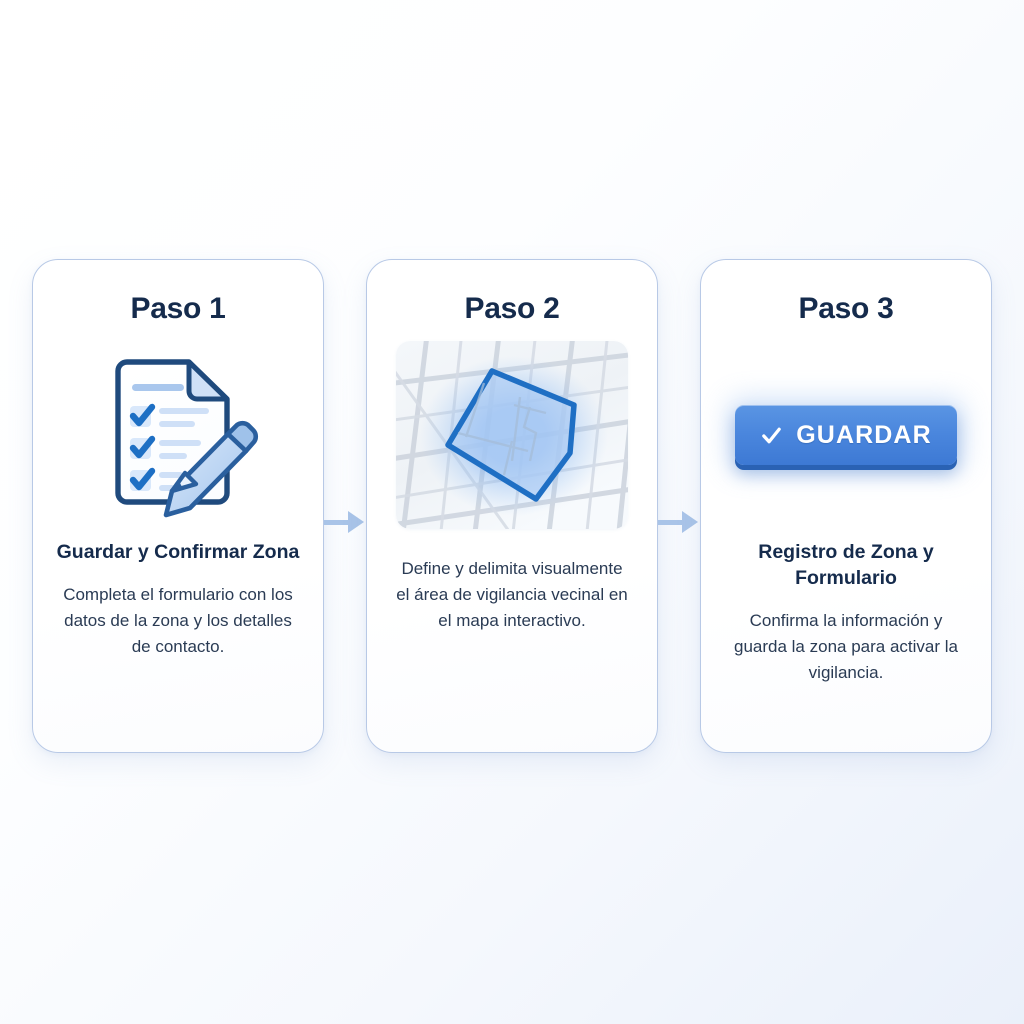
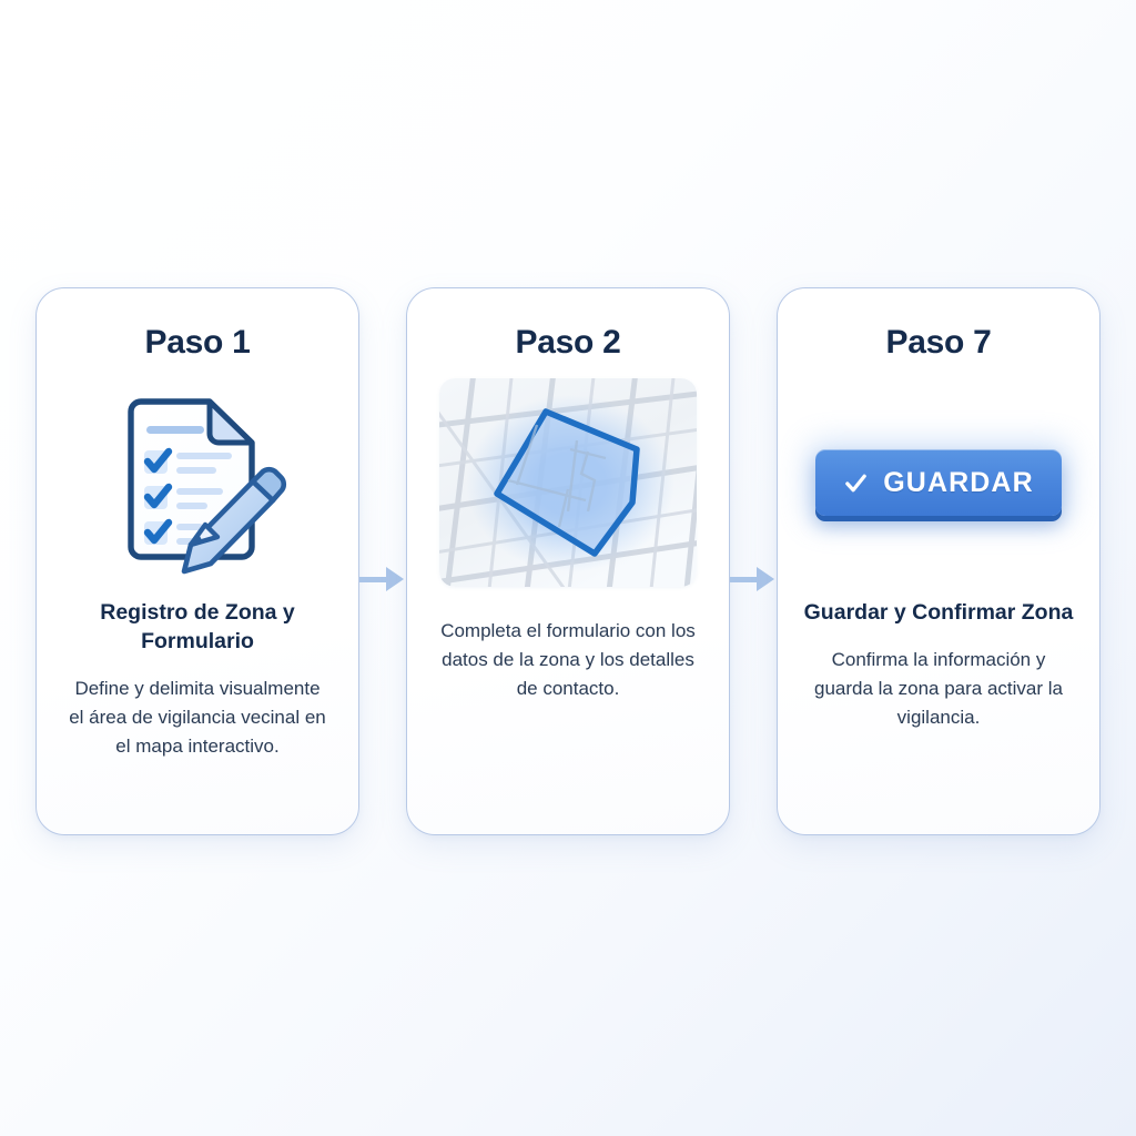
  Paso 1
- Guardar y Confirmar Zona
+ Registro de Zona y Formulario
- Completa el formulario con los datos de la zona y los detalles de contacto.
+ Define y delimita visualmente el área de vigilancia vecinal en el mapa interactivo.
  Paso 2
- Define y delimita visualmente el área de vigilancia vecinal en el mapa interactivo.
+ Completa el formulario con los datos de la zona y los detalles de contacto.
- Paso 3
+ Paso 7
  GUARDAR
- Registro de Zona y Formulario
+ Guardar y Confirmar Zona
  Confirma la información y guarda la zona para activar la vigilancia.
